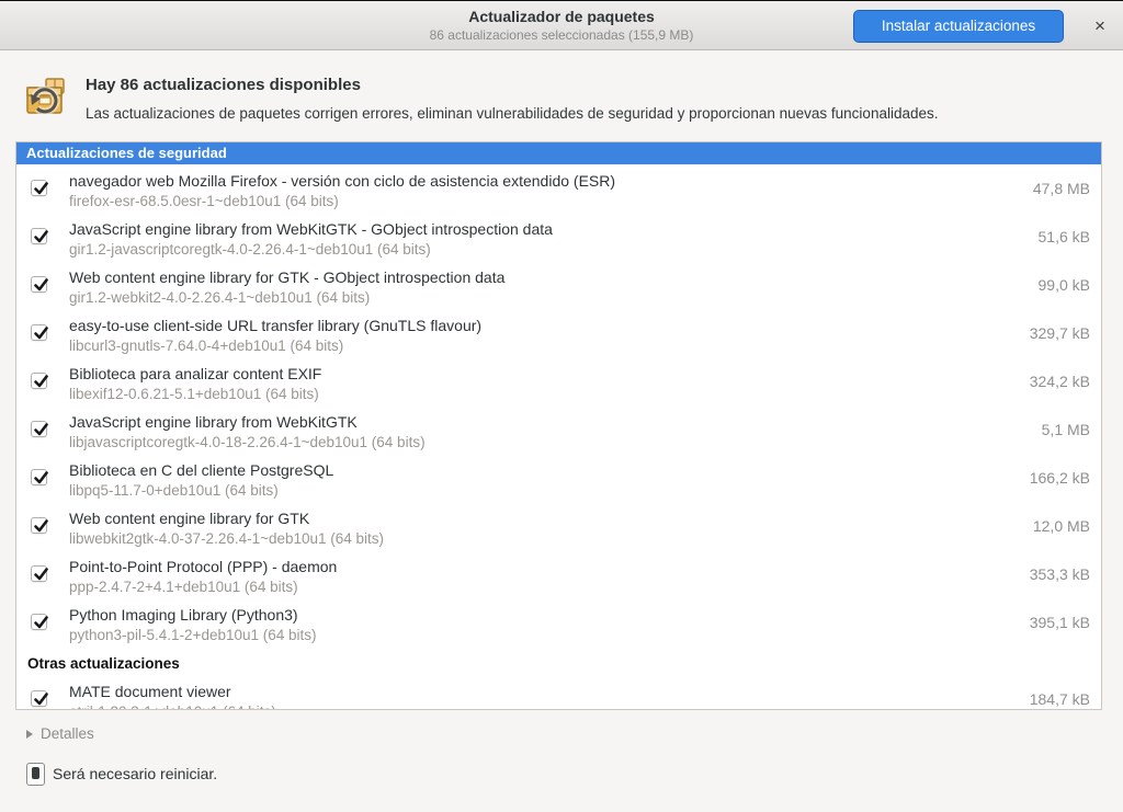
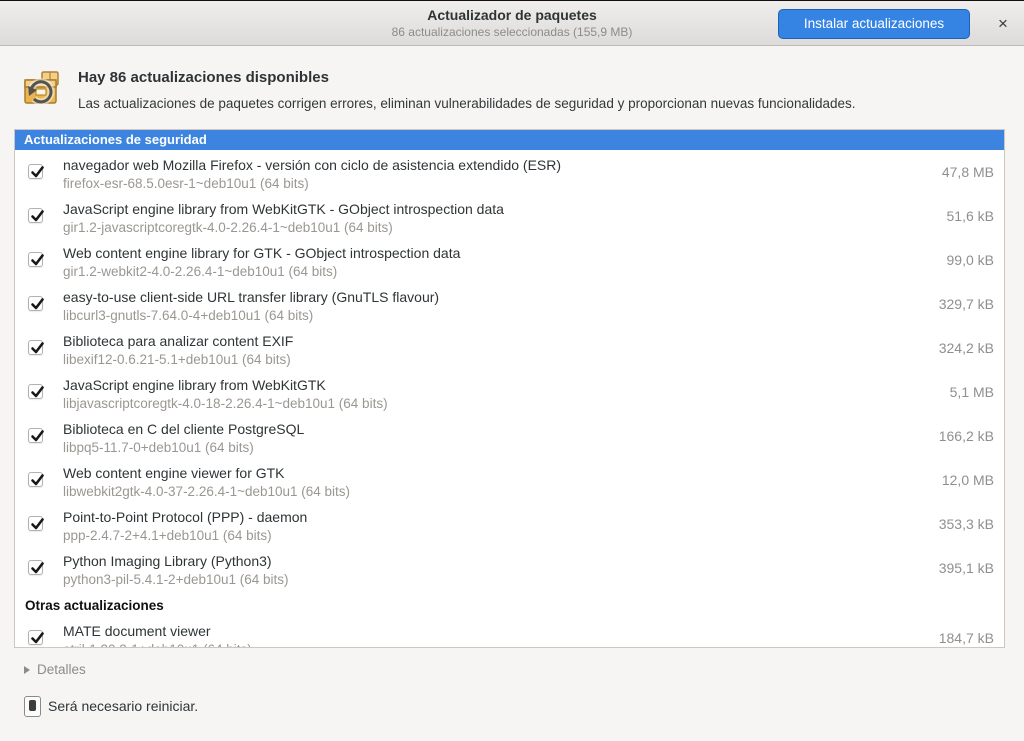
  Actualizador de paquetes
  86 actualizaciones seleccionadas (155,9 MB)
  Instalar actualizaciones
  ×
  Hay 86 actualizaciones disponibles
  Las actualizaciones de paquetes corrigen errores, eliminan vulnerabilidades de seguridad y proporcionan nuevas funcionalidades.
  Actualizaciones de seguridad
  navegador web Mozilla Firefox - versión con ciclo de asistencia extendido (ESR)
  firefox-esr-68.5.0esr-1~deb10u1 (64 bits)
  47,8 MB
  JavaScript engine library from WebKitGTK - GObject introspection data
  gir1.2-javascriptcoregtk-4.0-2.26.4-1~deb10u1 (64 bits)
  51,6 kB
  Web content engine library for GTK - GObject introspection data
  gir1.2-webkit2-4.0-2.26.4-1~deb10u1 (64 bits)
  99,0 kB
  easy-to-use client-side URL transfer library (GnuTLS flavour)
  libcurl3-gnutls-7.64.0-4+deb10u1 (64 bits)
  329,7 kB
  Biblioteca para analizar content EXIF
  libexif12-0.6.21-5.1+deb10u1 (64 bits)
  324,2 kB
  JavaScript engine library from WebKitGTK
  libjavascriptcoregtk-4.0-18-2.26.4-1~deb10u1 (64 bits)
  5,1 MB
  Biblioteca en C del cliente PostgreSQL
  libpq5-11.7-0+deb10u1 (64 bits)
  166,2 kB
- Web content engine library for GTK
+ Web content engine viewer for GTK
  libwebkit2gtk-4.0-37-2.26.4-1~deb10u1 (64 bits)
  12,0 MB
  Point-to-Point Protocol (PPP) - daemon
  ppp-2.4.7-2+4.1+deb10u1 (64 bits)
  353,3 kB
  Python Imaging Library (Python3)
  python3-pil-5.4.1-2+deb10u1 (64 bits)
  395,1 kB
  Otras actualizaciones
  MATE document viewer
  184,7 kB
  Detalles
  Será necesario reiniciar.
